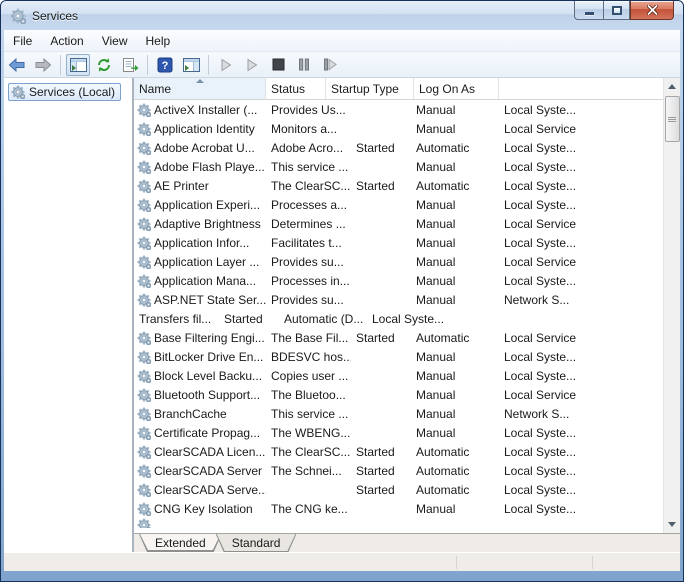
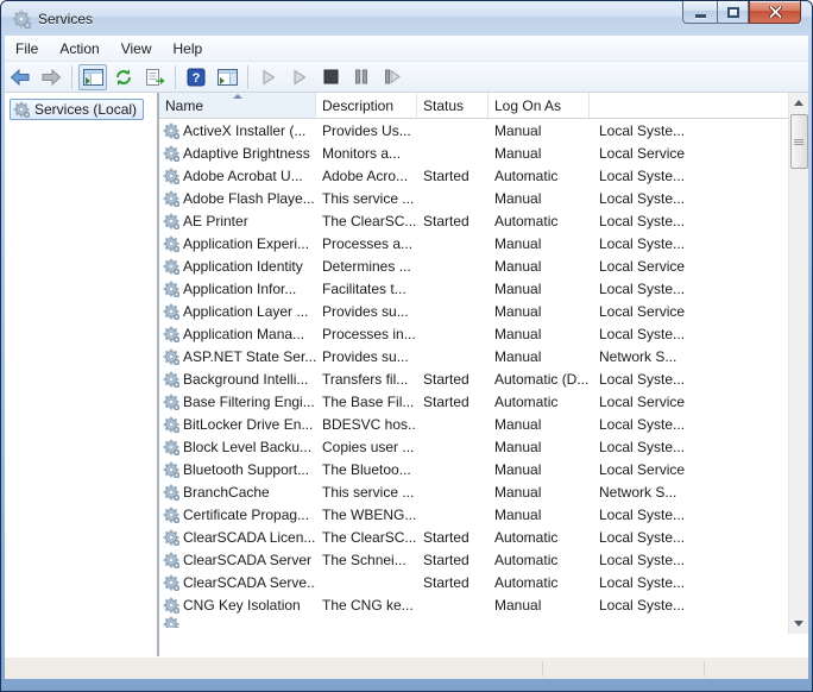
  Services
  File
  Action
  View
  Help
  ?
  Services (Local)
  Name
+ Description
  Status
- Startup Type
  Log On As
  ActiveX Installer (...
  Provides Us...
  Manual
  Local Syste...
- Application Identity
+ Adaptive Brightness
  Monitors a...
  Manual
  Local Service
  Adobe Acrobat U...
  Adobe Acro...
  Started
  Automatic
  Local Syste...
  Adobe Flash Playe...
  This service ...
  Manual
  Local Syste...
  AE Printer
  The ClearSC...
  Started
  Automatic
  Local Syste...
  Application Experi...
  Processes a...
  Manual
  Local Syste...
- Adaptive Brightness
+ Application Identity
  Determines ...
  Manual
  Local Service
  Application Infor...
  Facilitates t...
  Manual
  Local Syste...
  Application Layer ...
  Provides su...
  Manual
  Local Service
  Application Mana...
  Processes in...
  Manual
  Local Syste...
  ASP.NET State Ser...
  Provides su...
  Manual
  Network S...
+ Background Intelli...
  Transfers fil...
  Started
  Automatic (D...
  Local Syste...
  Base Filtering Engi...
  The Base Fil...
  Started
  Automatic
  Local Service
  BitLocker Drive En...
  BDESVC hos..
  Manual
  Local Syste...
  Block Level Backu...
  Copies user ...
  Manual
  Local Syste...
  Bluetooth Support...
  The Bluetoo...
  Manual
  Local Service
  BranchCache
  This service ...
  Manual
  Network S...
  Certificate Propag...
  The WBENG...
  Manual
  Local Syste...
  ClearSCADA Licen...
  The ClearSC...
  Started
  Automatic
  Local Syste...
  ClearSCADA Server
  The Schnei...
  Started
  Automatic
  Local Syste...
  ClearSCADA Serve..
  Started
  Automatic
  Local Syste...
  CNG Key Isolation
  The CNG ke...
  Manual
  Local Syste...
- Extended
- Standard
